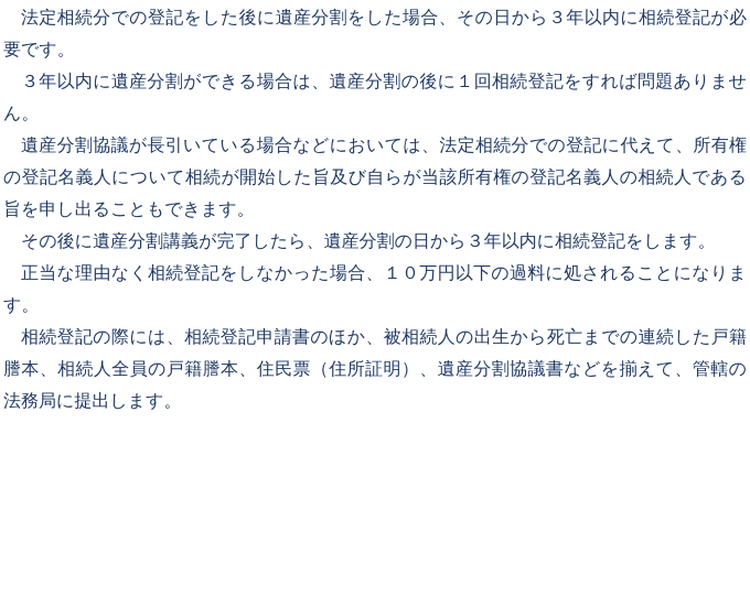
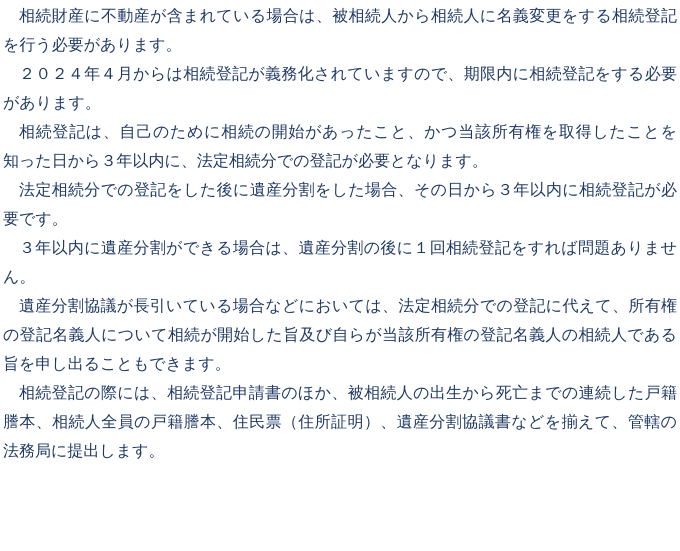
+ 相続財産に不動産が含まれている場合は、被相続人から相続人に名義変更をする相続登記を行う必要があります。
+ ２０２４年４月からは相続登記が義務化されていますので、期限内に相続登記をする必要があります。
+ 相続登記は、自己のために相続の開始があったこと、かつ当該所有権を取得したことを知った日から３年以内に、法定相続分での登記が必要となります。
  法定相続分での登記をした後に遺産分割をした場合、その日から３年以内に相続登記が必要です。
  ３年以内に遺産分割ができる場合は、遺産分割の後に１回相続登記をすれば問題ありません。
  遺産分割協議が長引いている場合などにおいては、法定相続分での登記に代えて、所有権の登記名義人について相続が開始した旨及び自らが当該所有権の登記名義人の相続人である旨を申し出ることもできます。
- その後に遺産分割講義が完了したら、遺産分割の日から３年以内に相続登記をします。
- 正当な理由なく相続登記をしなかった場合、１０万円以下の過料に処されることになります。
  相続登記の際には、相続登記申請書のほか、被相続人の出生から死亡までの連続した戸籍謄本、相続人全員の戸籍謄本、住民票（住所証明）、遺産分割協議書などを揃えて、管轄の法務局に提出します。
